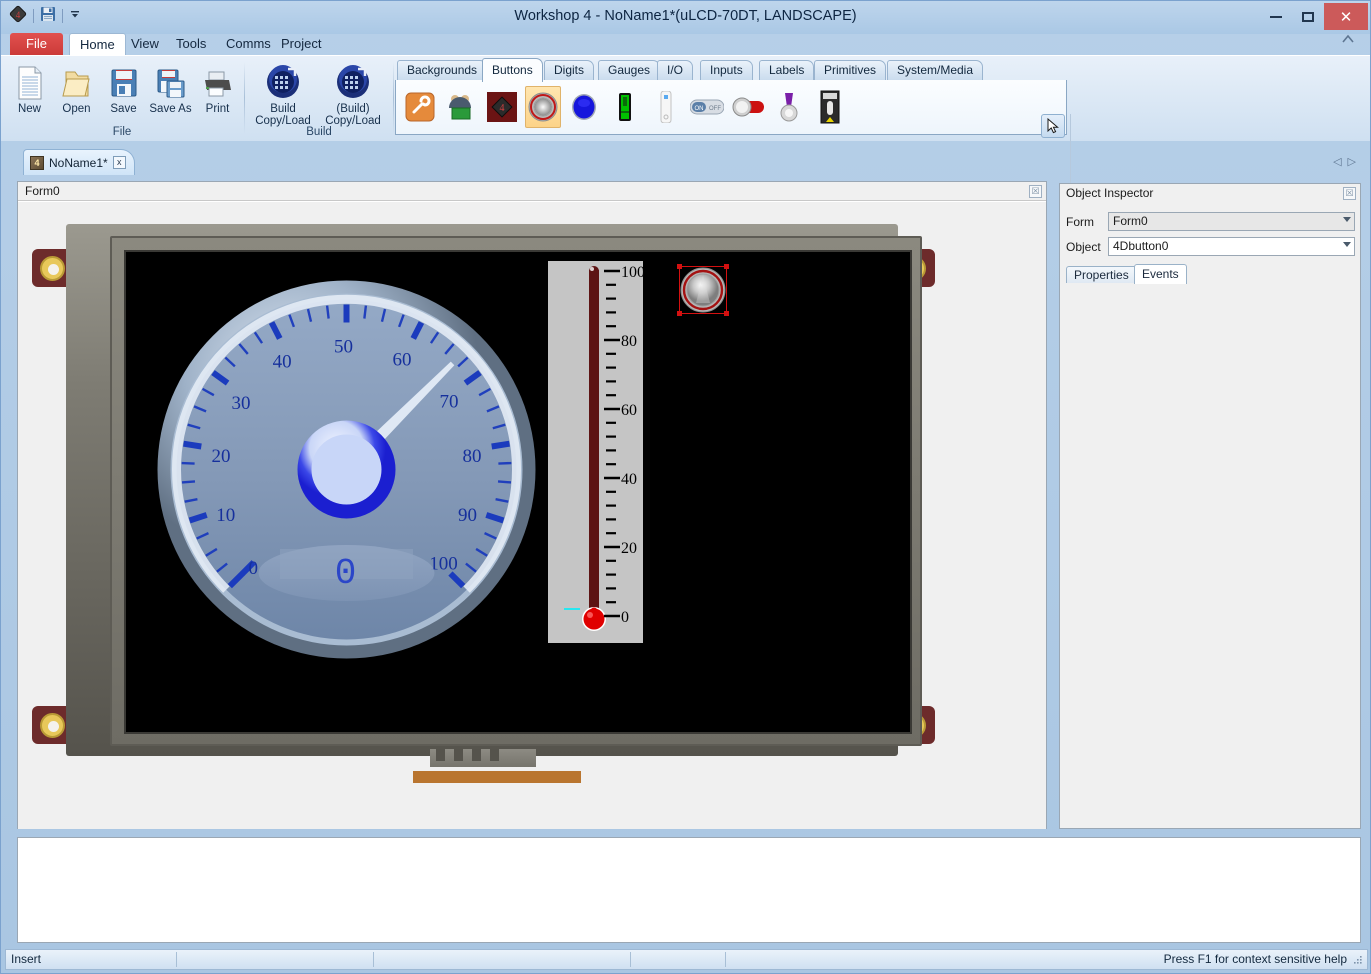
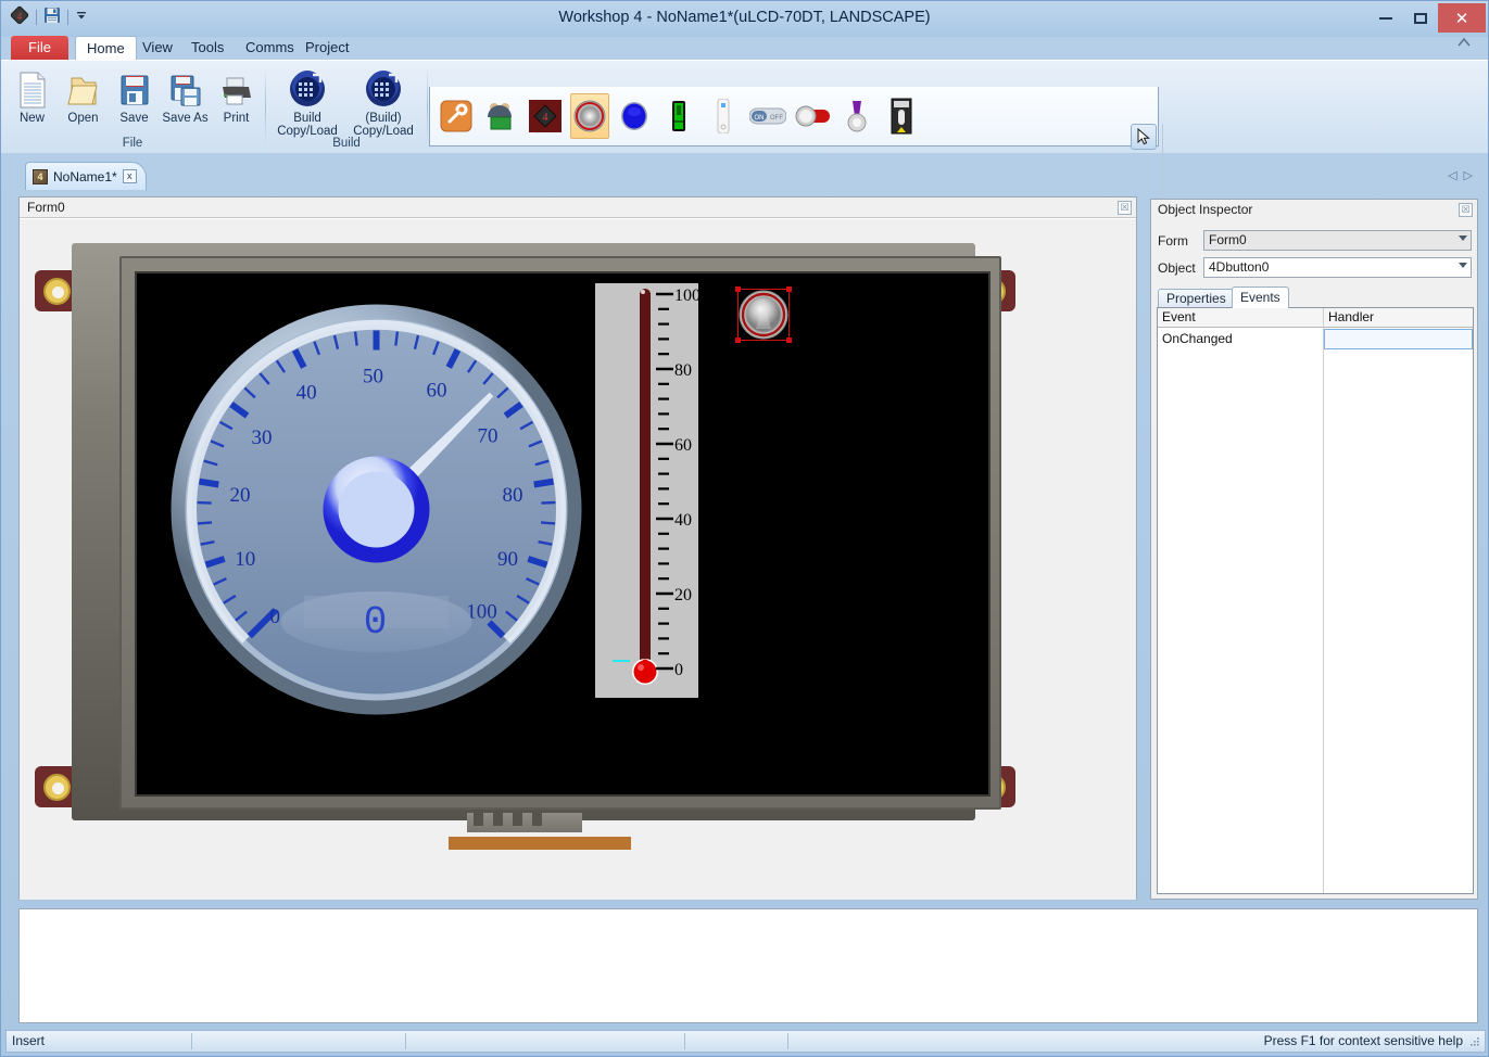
  4
  Workshop 4 - NoName1*(uLCD-70DT, LANDSCAPE)
  ✕
  File
  Home
  View
  Tools
  Comms
  Project
  New
  Open
  Save
  Save As
  Print
  File
  Build
  Copy/Load
  (Build)
  Copy/Load
  Build
- Backgrounds
- Buttons
- Digits
- Gauges
- I/O
- Inputs
- Labels
- Primitives
- System/Media
  4
  4
  NoName1*
  x
  ◁
  ▷
  Form0
  ☒
  0
  10
  20
  30
  40
  50
  60
  70
  80
  90
  100
  0
  100
  80
  60
  40
  20
  0
  Object Inspector
  ☒
  Form
  Form0
  Object
  4Dbutton0
  Properties
  Events
+ Event
+ Handler
+ OnChanged
  Insert
  Press F1 for context sensitive help
